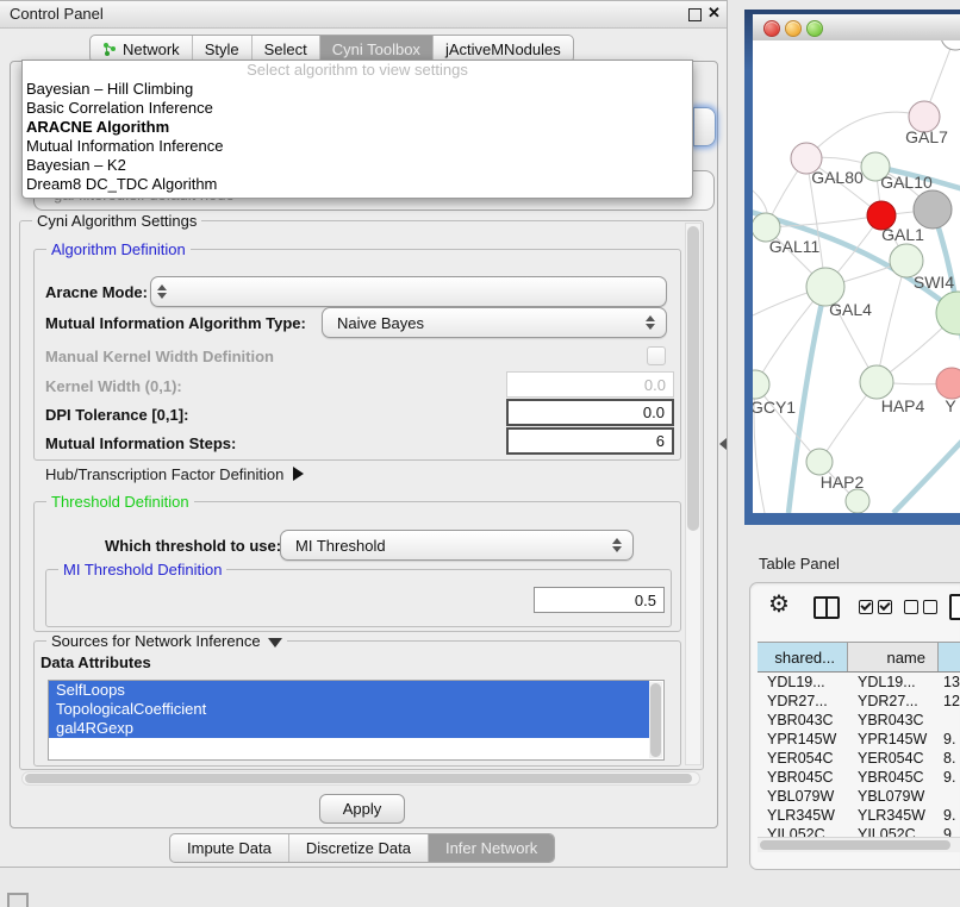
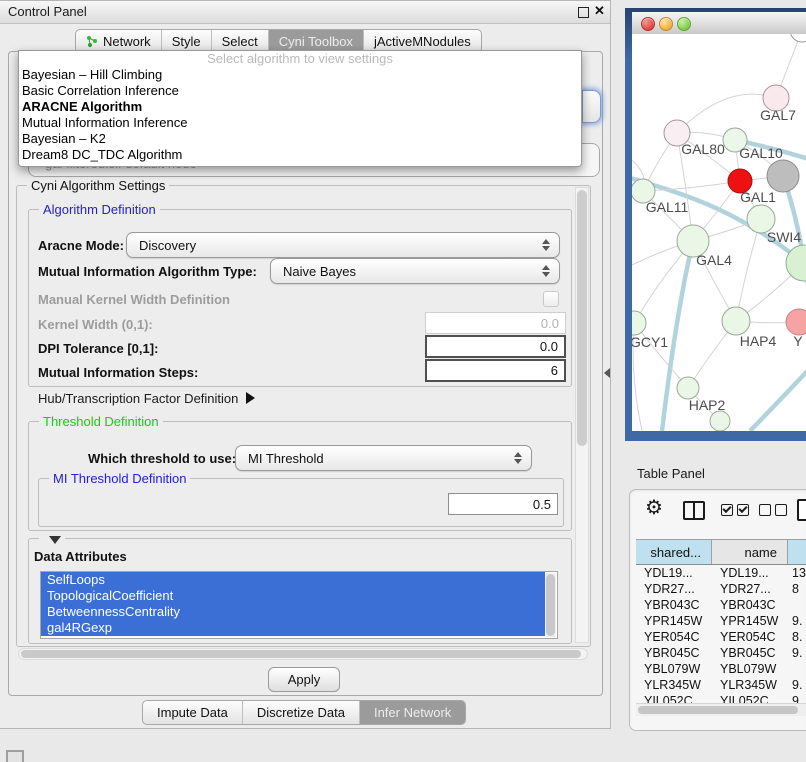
  Control Panel
  ✕
  Network
  Style
  Select
  Cyni Toolbox
  jActiveMNodules
  Select algorithm to view settings
  Bayesian – Hill Climbing
  Basic Correlation Inference
  ARACNE Algorithm
  Mutual Information Inference
  Bayesian – K2
  Dream8 DC_TDC Algorithm
  Cyni Algorithm Settings
  Algorithm Definition
  Aracne Mode:
+ Discovery
  Mutual Information Algorithm Type:
  Naive Bayes
  Manual Kernel Width Definition
  Kernel Width (0,1):
  0.0
  DPI Tolerance [0,1]:
  0.0
  Mutual Information Steps:
  6
  Hub/Transcription Factor Definition
  Threshold Definition
  Which threshold to use:
  MI Threshold
  MI Threshold Definition
  0.5
- Sources for Network Inference
  Data Attributes
  SelfLoops
  TopologicalCoefficient
+ BetweennessCentrality
  gal4RGexp
  Apply
  Impute Data
  Discretize Data
  Infer Network
  GAL7
  GAL80
  GAL10
  GAL1
  SWI4
  GAL11
  GAL4
  GCY1
  HAP4
  Y
  HAP2
  Table Panel
  ⚙
  shared...
  name
  YDL19...
  YDL19...
  13
  YDR27...
  YDR27...
- 12
+ 8
  YBR043C
  YBR043C
  YPR145W
  YPR145W
  9.
  YER054C
  YER054C
  8.
  YBR045C
  YBR045C
  9.
  YBL079W
  YBL079W
  YLR345W
  YLR345W
  9.
  YIL052C
  YIL052C
  9.
